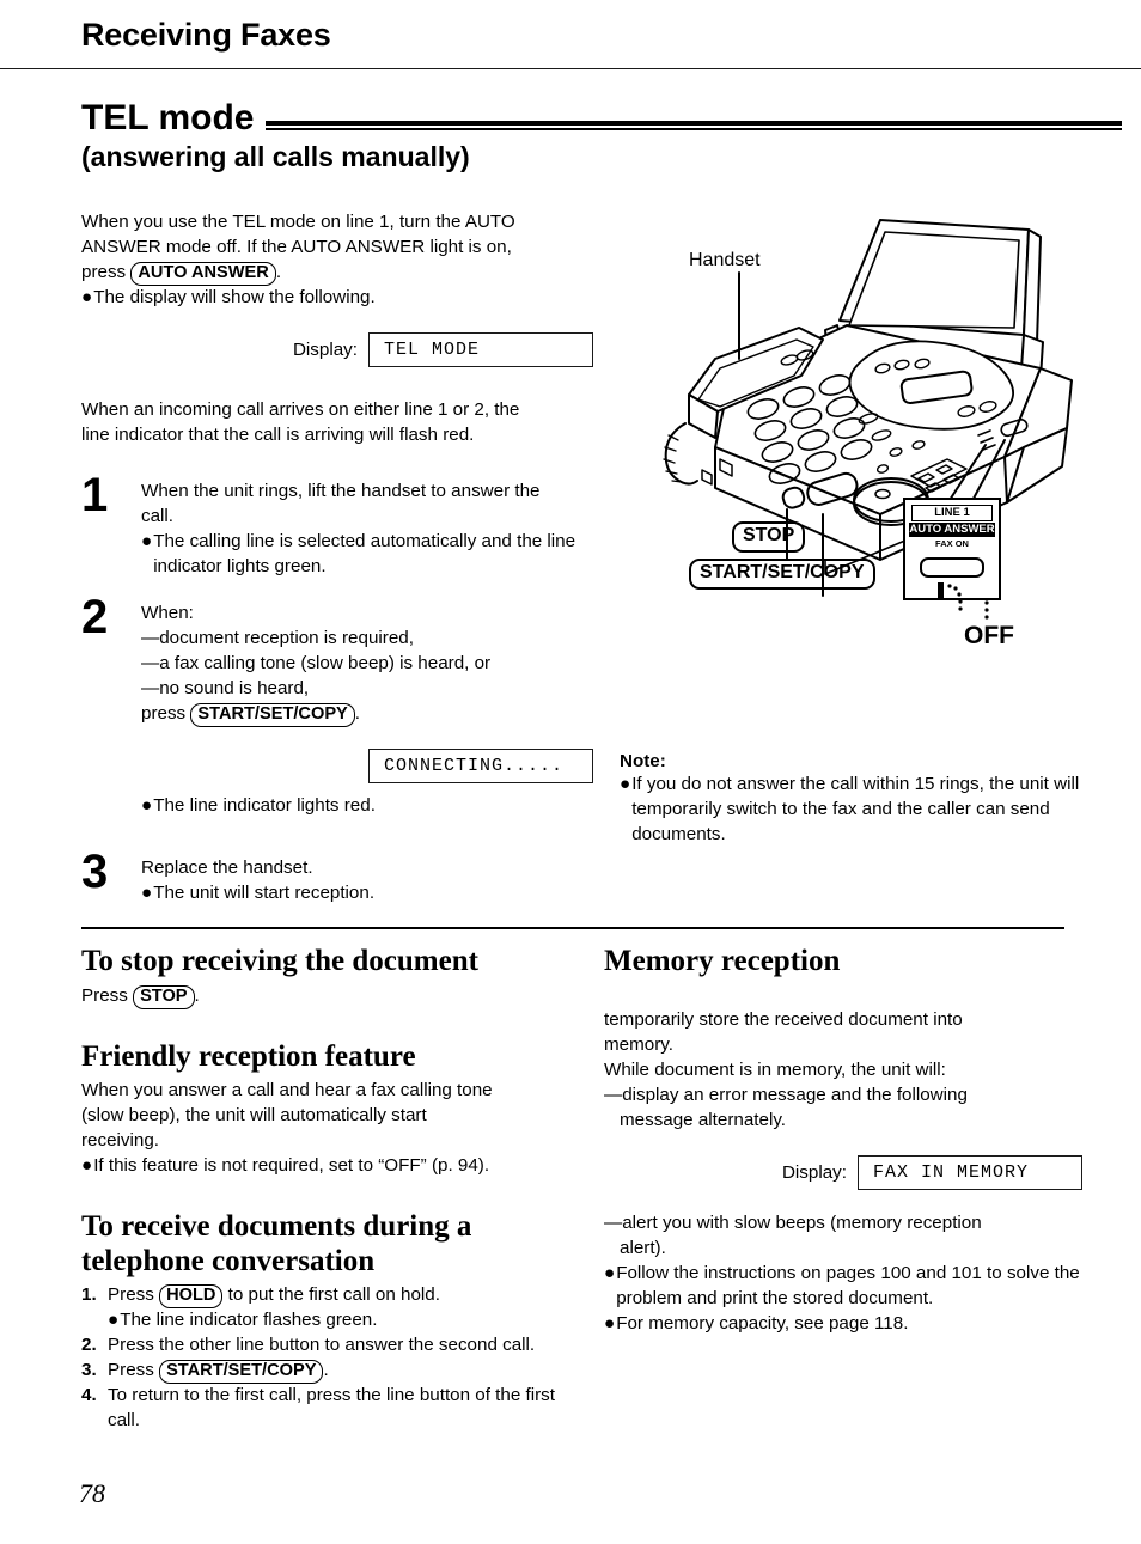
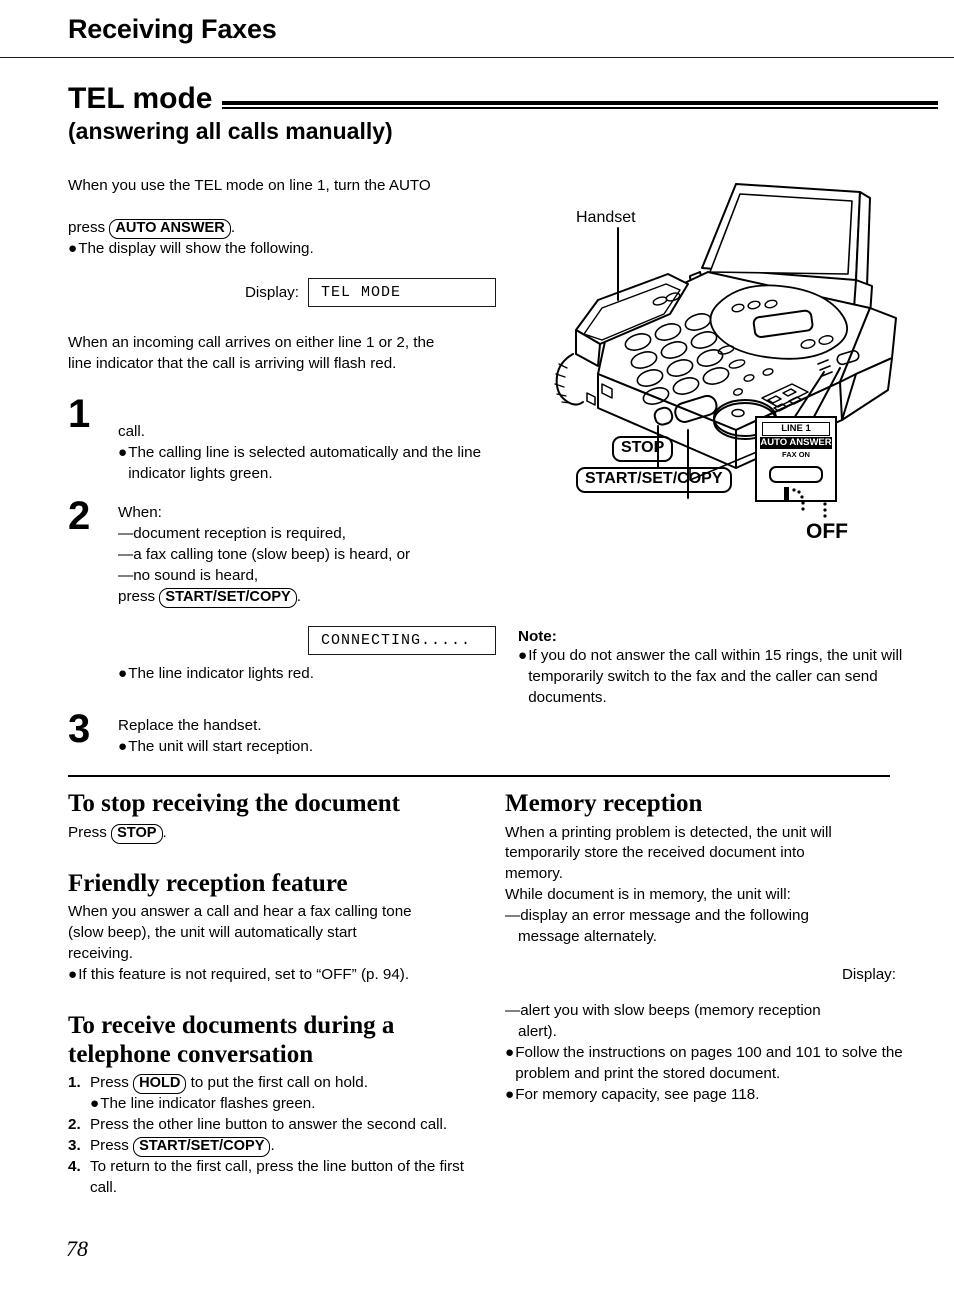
  Receiving Faxes
  TEL mode
  (answering all calls manually)
  When you use the TEL mode on line 1, turn the AUTO
- ANSWER mode off. If the AUTO ANSWER light is on,
  press AUTO ANSWER .
  ●
  The display will show the following.
  Display:
  TEL MODE
  When an incoming call arrives on either line 1 or 2, the
  line indicator that the call is arriving will flash red.
  1
- When the unit rings, lift the handset to answer the
  call.
  ●
  The calling line is selected automatically and the line indicator lights green.
  2
  When:
  —document reception is required,
  —a fax calling tone (slow beep) is heard, or
  —no sound is heard,
  press START/SET/COPY .
  CONNECTING.....
  ●
  The line indicator lights red.
  3
  Replace the handset.
  ●
  The unit will start reception.
  Handset
  STOP
  START/SET/COPY
  LINE 1
  AUTO ANSWER
  FAX ON
  OFF
  Note:
  ●
  If you do not answer the call within 15 rings, the unit will temporarily switch to the fax and the caller can send documents.
  To stop receiving the document
  Press STOP .
  Friendly reception feature
  When you answer a call and hear a fax calling tone
  (slow beep), the unit will automatically start
  receiving.
  ●
  If this feature is not required, set to “OFF” (p. 94).
  To receive documents during a
  telephone conversation
  1.
  Press HOLD to put the first call on hold.
  ●
  The line indicator flashes green.
  2.
  Press the other line button to answer the second call.
  3.
  Press START/SET/COPY .
  4.
  To return to the first call, press the line button of the first call.
  Memory reception
+ When a printing problem is detected, the unit will
  temporarily store the received document into
  memory.
  While document is in memory, the unit will:
  —display an error message and the following
  message alternately.
  Display:
- FAX IN MEMORY
  —alert you with slow beeps (memory reception
  alert).
  ●
  Follow the instructions on pages 100 and 101 to solve the problem and print the stored document.
  ●
  For memory capacity, see page 118.
  78
